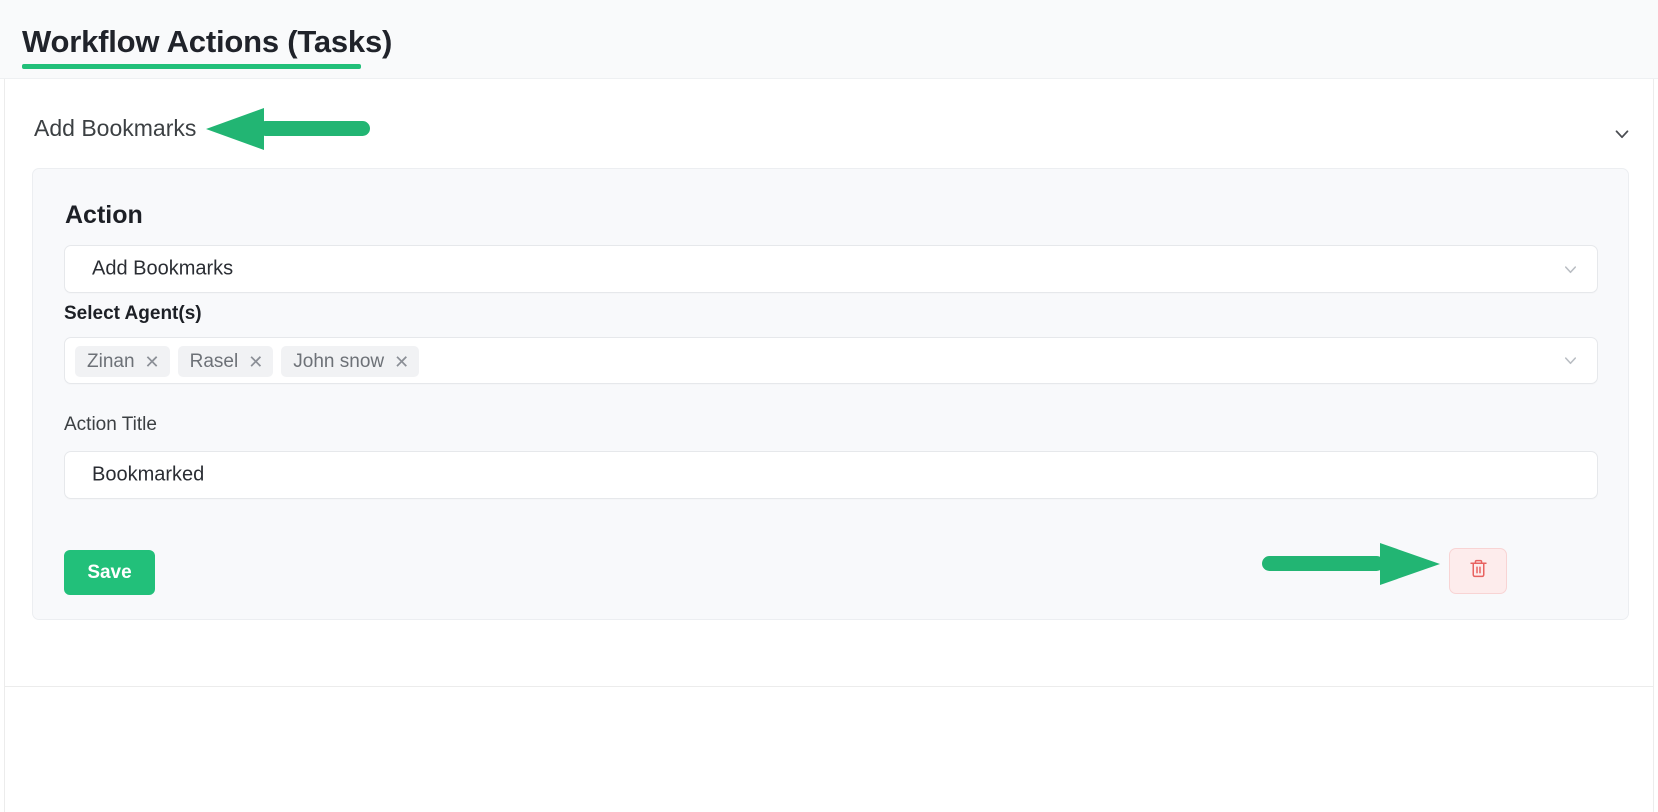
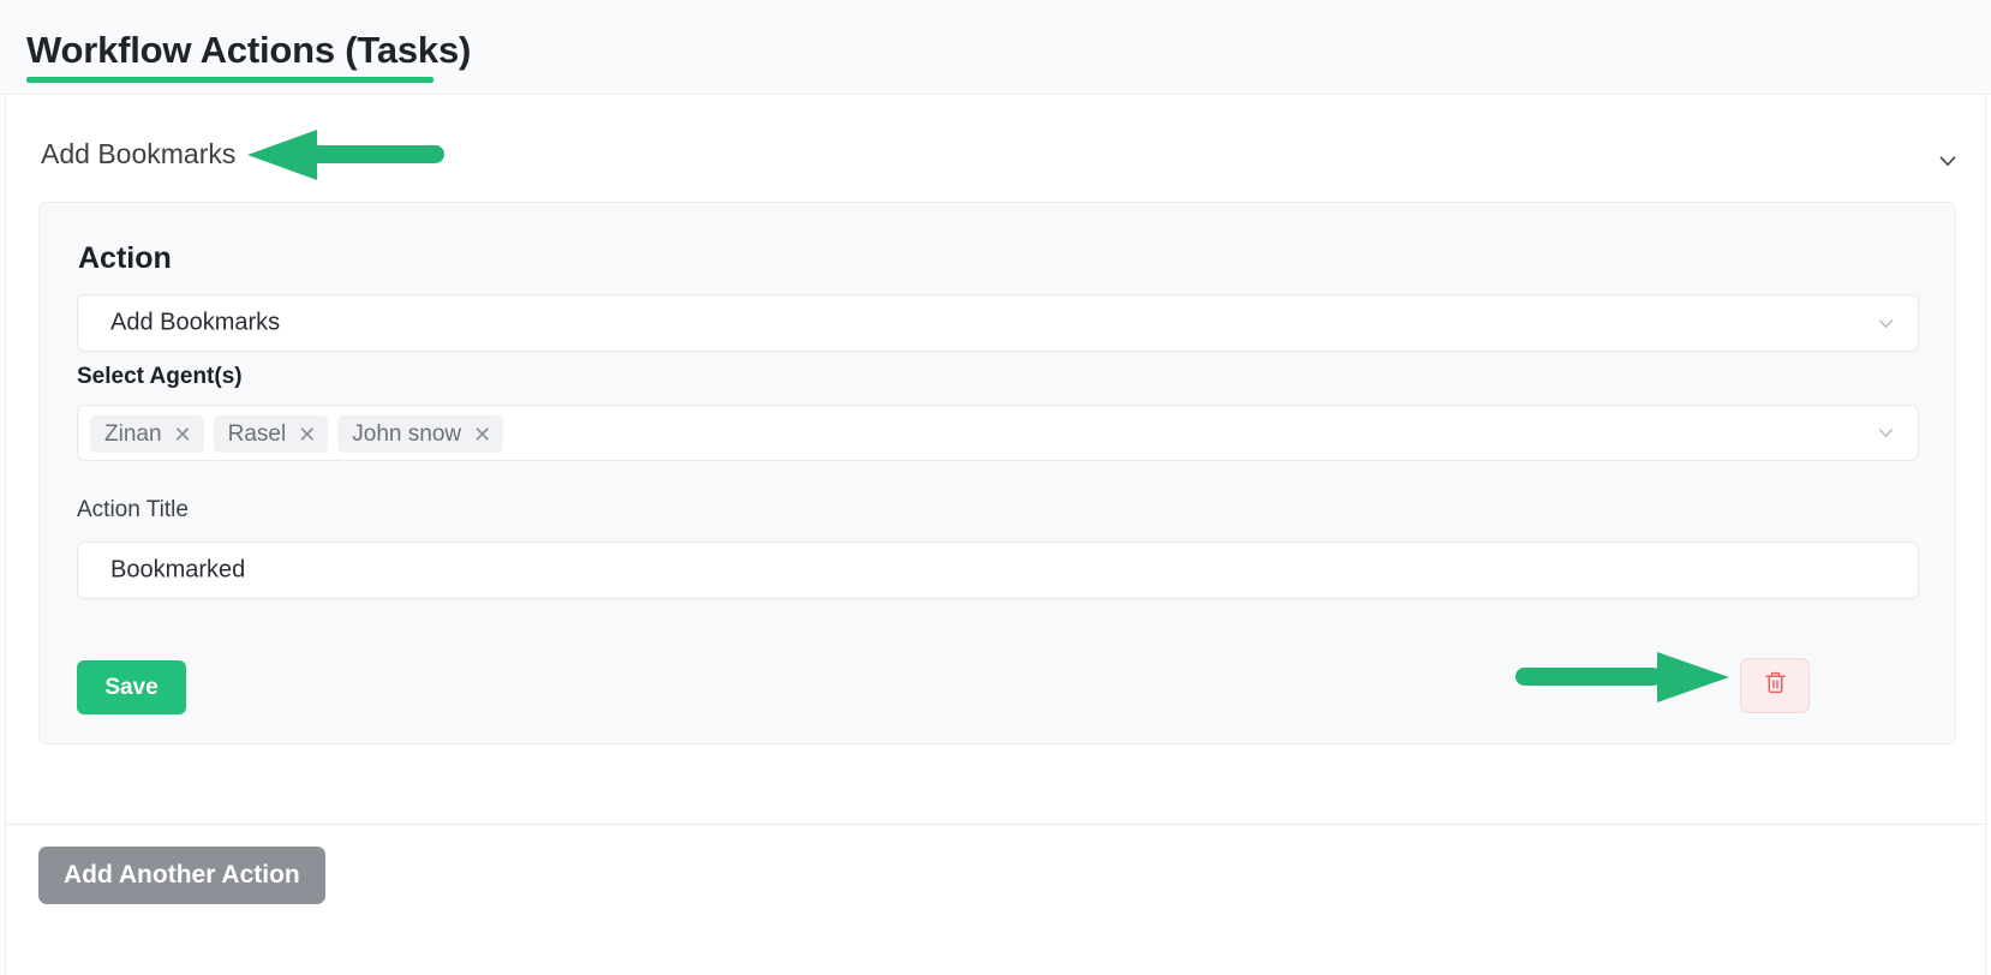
  Workflow Actions (Tasks)
  Add Bookmarks
  Action
  Add Bookmarks
  Select Agent(s)
  Zinan
  ✕
  Rasel
  ✕
  John snow
  ✕
  Action Title
  Bookmarked
  Save
+ Add Another Action
